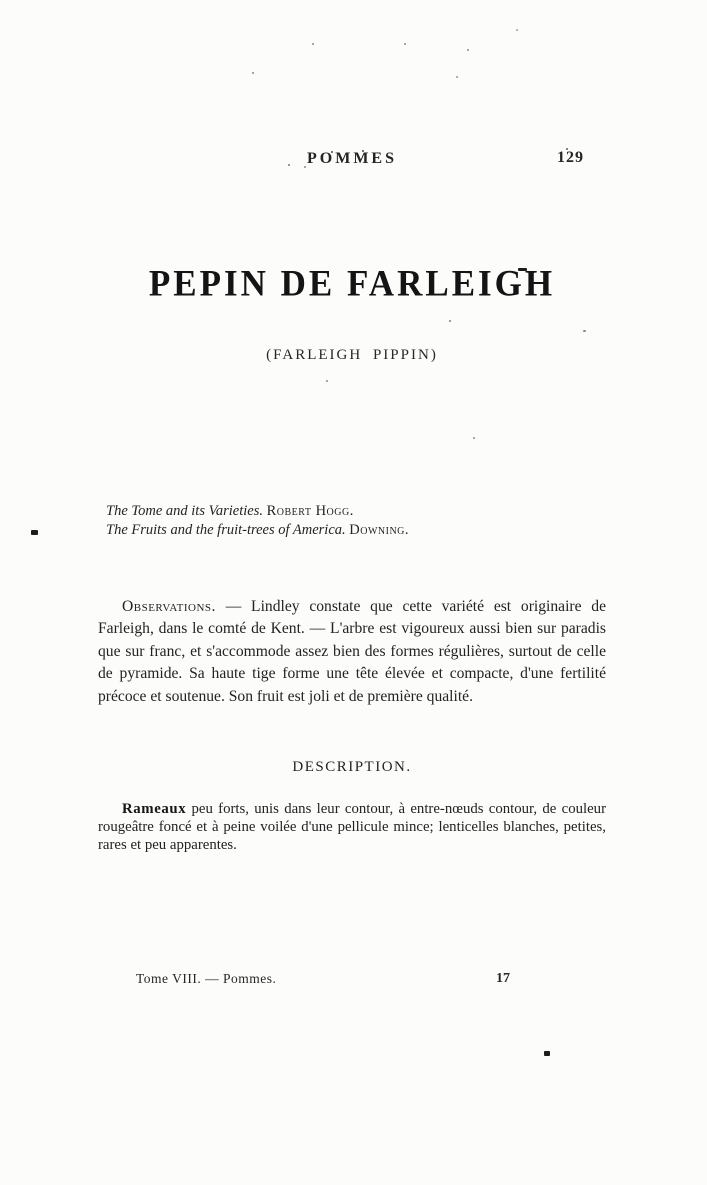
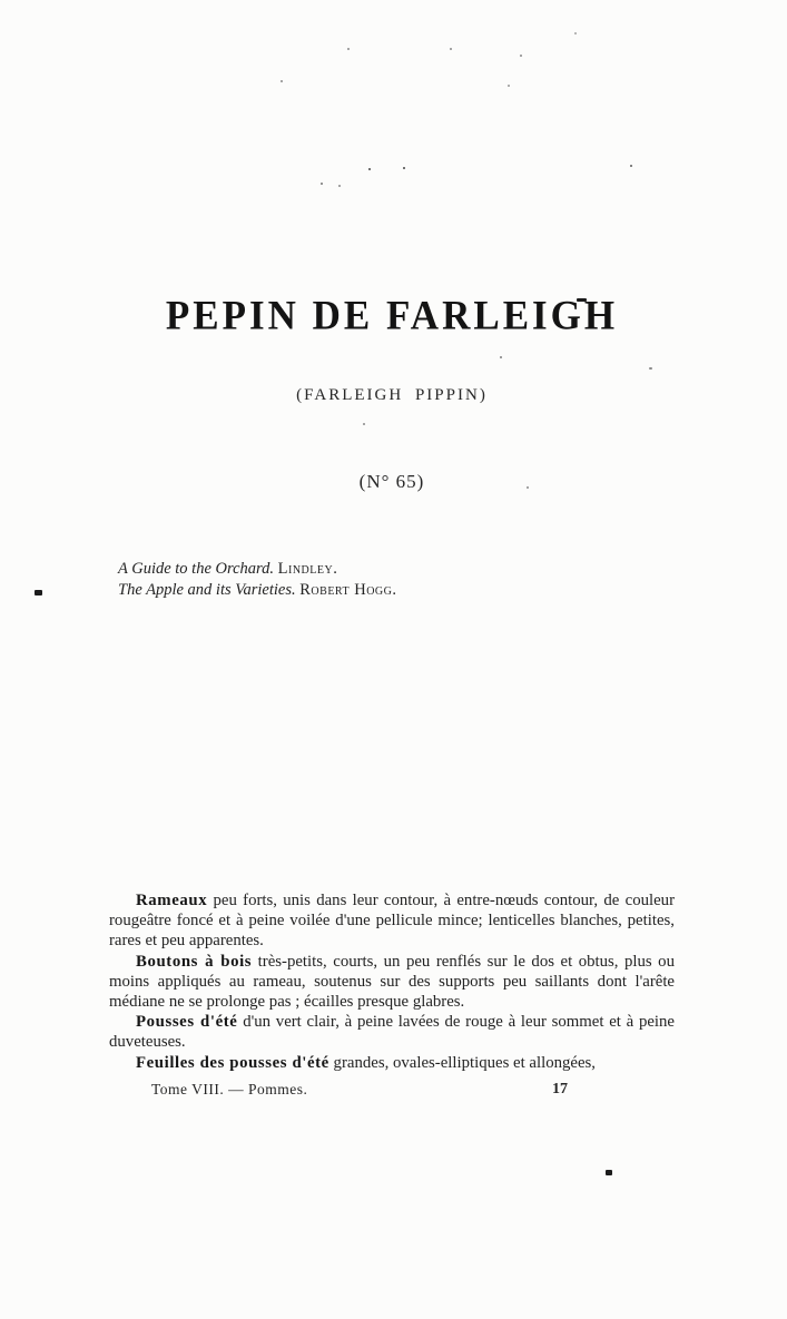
- POMMES
- 129
  PEPIN DE FARLEIGH
  (FARLEIGH PIPPIN)
+ (N° 65)
+ A Guide to the Orchard. Lindley.
- The Tome and its Varieties. Robert Hogg.
+ The Apple and its Varieties. Robert Hogg.
- The Fruits and the fruit-trees of America. Downing.
- Observations. — Lindley constate que cette variété est originaire de Farleigh, dans le comté de Kent. — L'arbre est vigoureux aussi bien sur paradis que sur franc, et s'accommode assez bien des formes régulières, surtout de celle de pyramide. Sa haute tige forme une tête élevée et compacte, d'une fertilité précoce et soutenue. Son fruit est joli et de première qualité.
- DESCRIPTION.
  Rameaux peu forts, unis dans leur contour, à entre-nœuds contour, de couleur rougeâtre foncé et à peine voilée d'une pellicule mince; lenticelles blanches, petites, rares et peu apparentes.
+ Boutons à bois très-petits, courts, un peu renflés sur le dos et obtus, plus ou moins appliqués au rameau, soutenus sur des supports peu saillants dont l'arête médiane ne se prolonge pas ; écailles presque glabres.
+ Pousses d'été d'un vert clair, à peine lavées de rouge à leur sommet et à peine duveteuses.
+ Feuilles des pousses d'été grandes, ovales-elliptiques et allongées,
  Tome VIII. — Pommes.
  17
